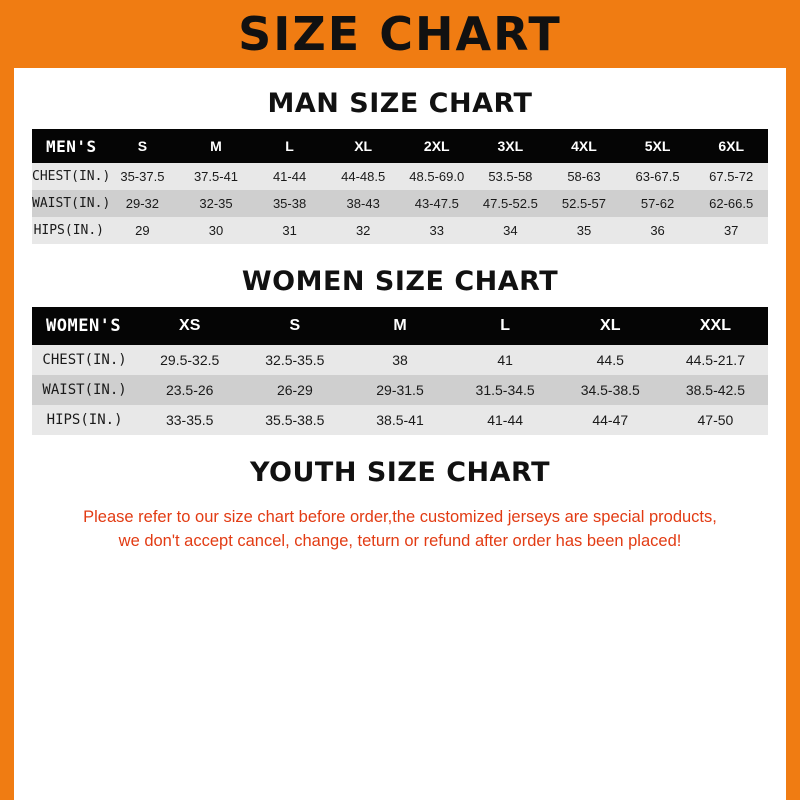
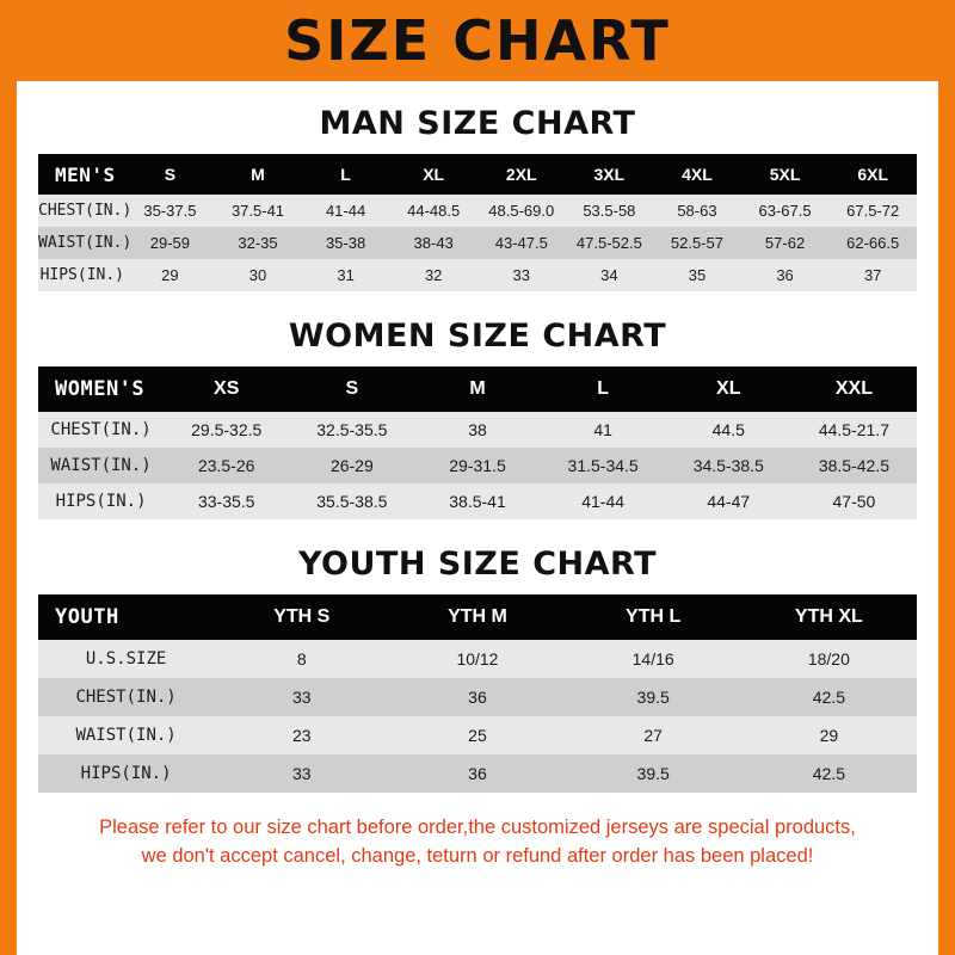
  SIZE CHART
  MAN SIZE CHART
  MEN'S	S	M	L	XL	2XL	3XL	4XL	5XL	6XL
  CHEST(IN.)	35-37.5	37.5-41	41-44	44-48.5	48.5-69.0	53.5-58	58-63	63-67.5	67.5-72
- WAIST(IN.)	29-32	32-35	35-38	38-43	43-47.5	47.5-52.5	52.5-57	57-62	62-66.5
+ WAIST(IN.)	29-59	32-35	35-38	38-43	43-47.5	47.5-52.5	52.5-57	57-62	62-66.5
  HIPS(IN.)	29	30	31	32	33	34	35	36	37
  WOMEN SIZE CHART
  WOMEN'S	XS	S	M	L	XL	XXL
  CHEST(IN.)	29.5-32.5	32.5-35.5	38	41	44.5	44.5-21.7
  WAIST(IN.)	23.5-26	26-29	29-31.5	31.5-34.5	34.5-38.5	38.5-42.5
  HIPS(IN.)	33-35.5	35.5-38.5	38.5-41	41-44	44-47	47-50
  YOUTH SIZE CHART
+ YOUTH	YTH S	YTH M	YTH L	YTH XL
+ U.S.SIZE	8	10/12	14/16	18/20
+ CHEST(IN.)	33	36	39.5	42.5
+ WAIST(IN.)	23	25	27	29
+ HIPS(IN.)	33	36	39.5	42.5
  Please refer to our size chart before order,the customized jerseys are special products,
  we don't accept cancel, change, teturn or refund after order has been placed!
